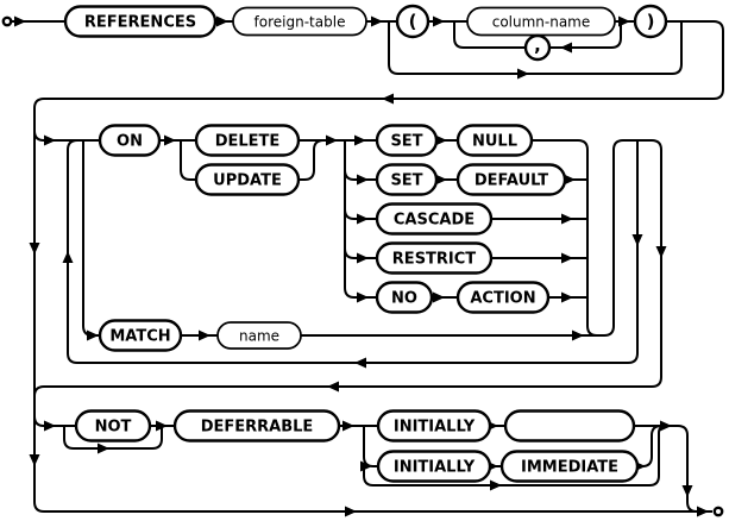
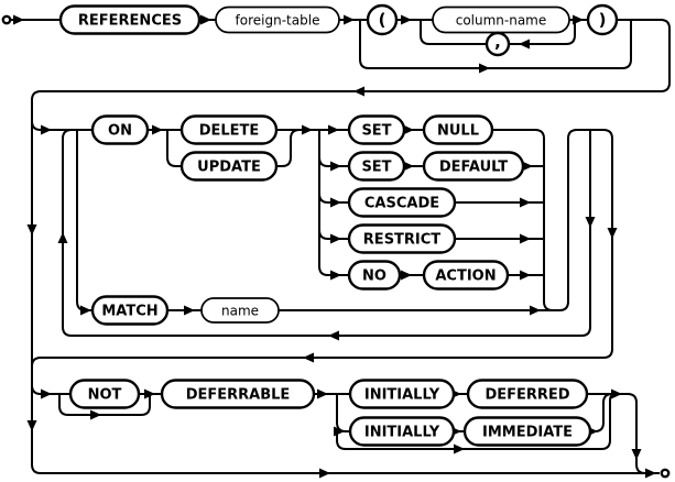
  REFERENCES
  foreign-table
  column-name
  ON
  DELETE
  UPDATE
  SET
  NULL
  SET
  DEFAULT
  CASCADE
  RESTRICT
  NO
  ACTION
  MATCH
  name
  NOT
  DEFERRABLE
  INITIALLY
+ DEFERRED
  INITIALLY
  IMMEDIATE
  (
  )
  ,
